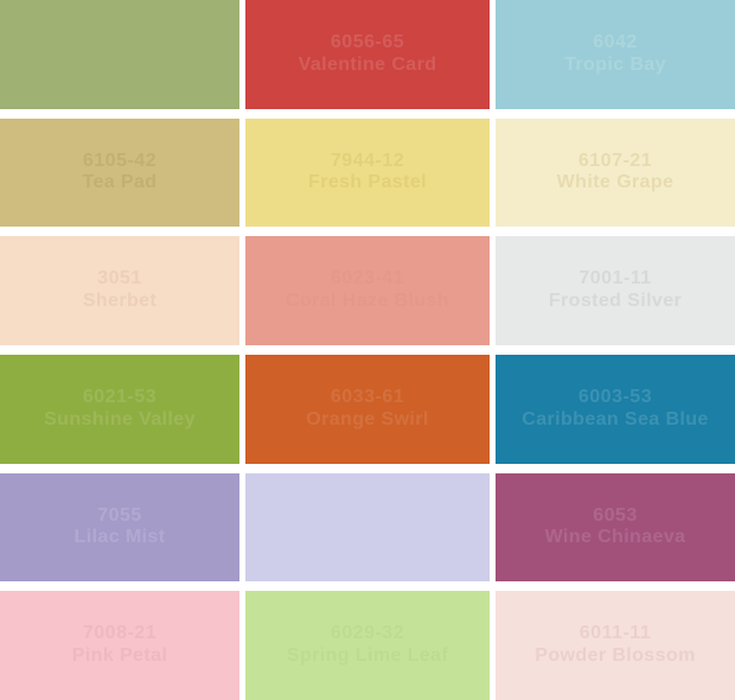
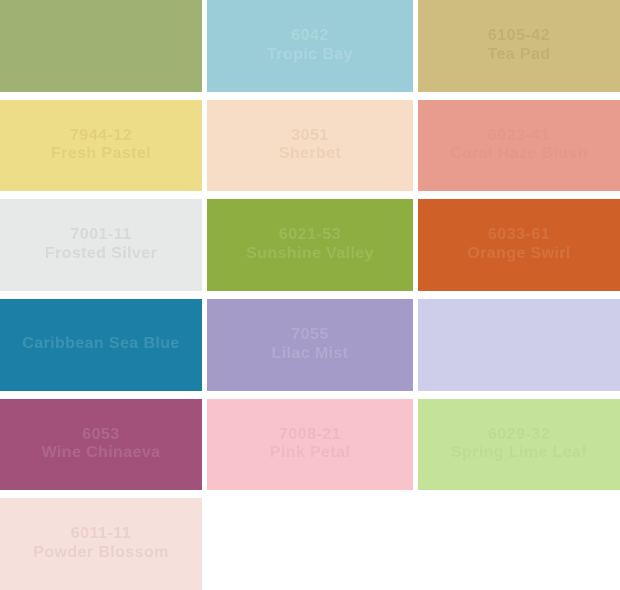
- 6056-65
- Valentine Card
- 6107-21
- White Grape
- 6003-53
  Caribbean Sea Blue
